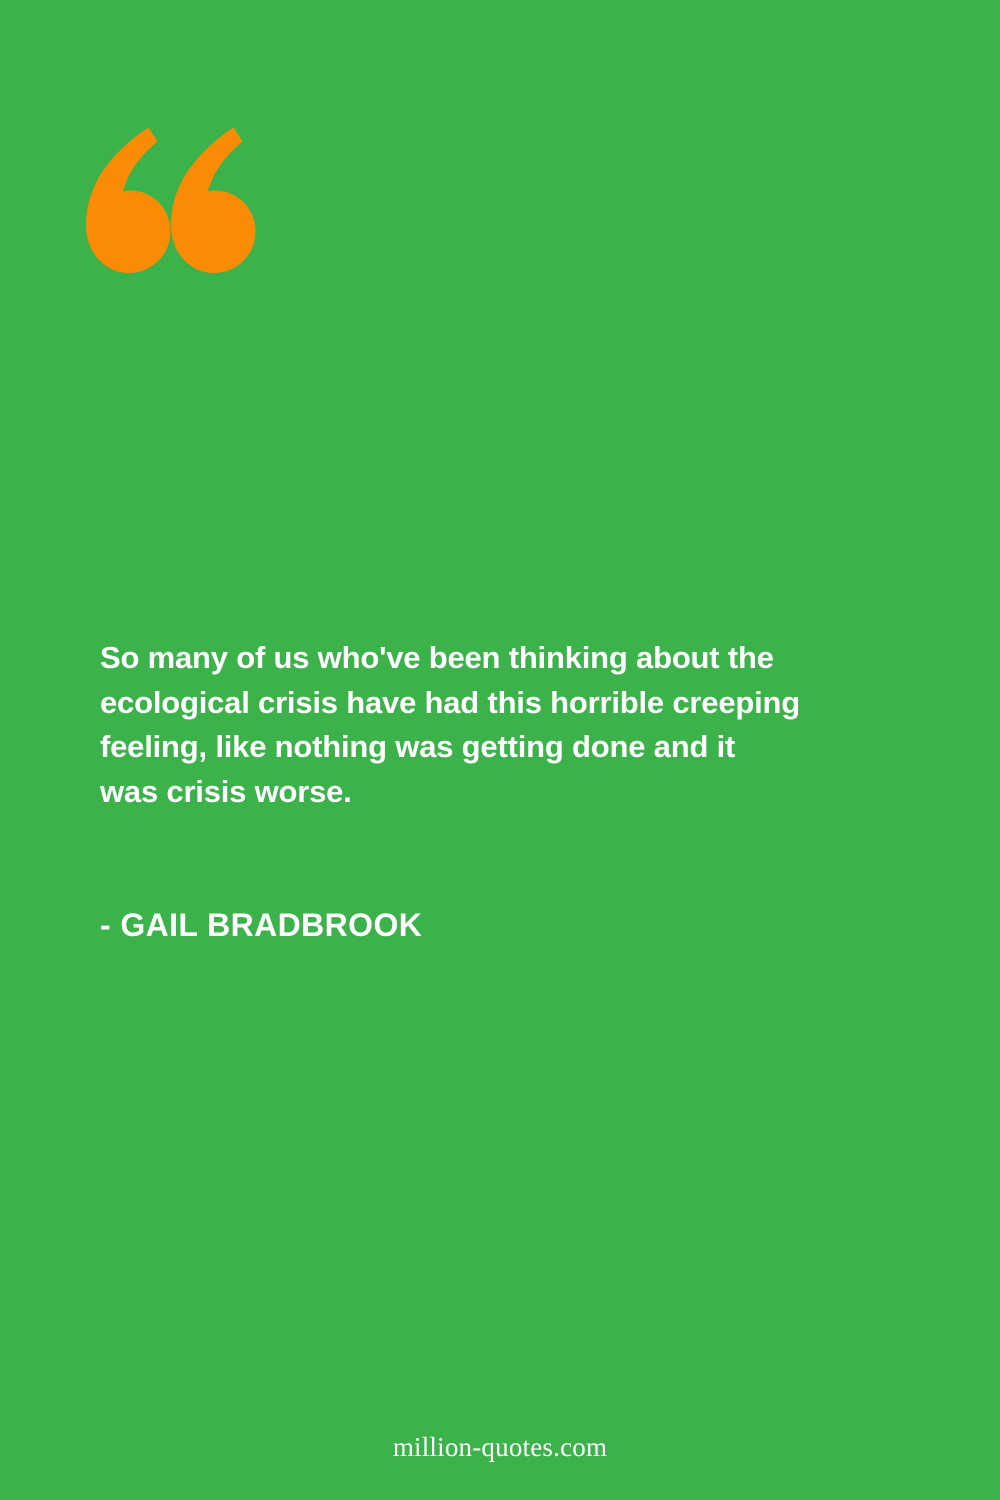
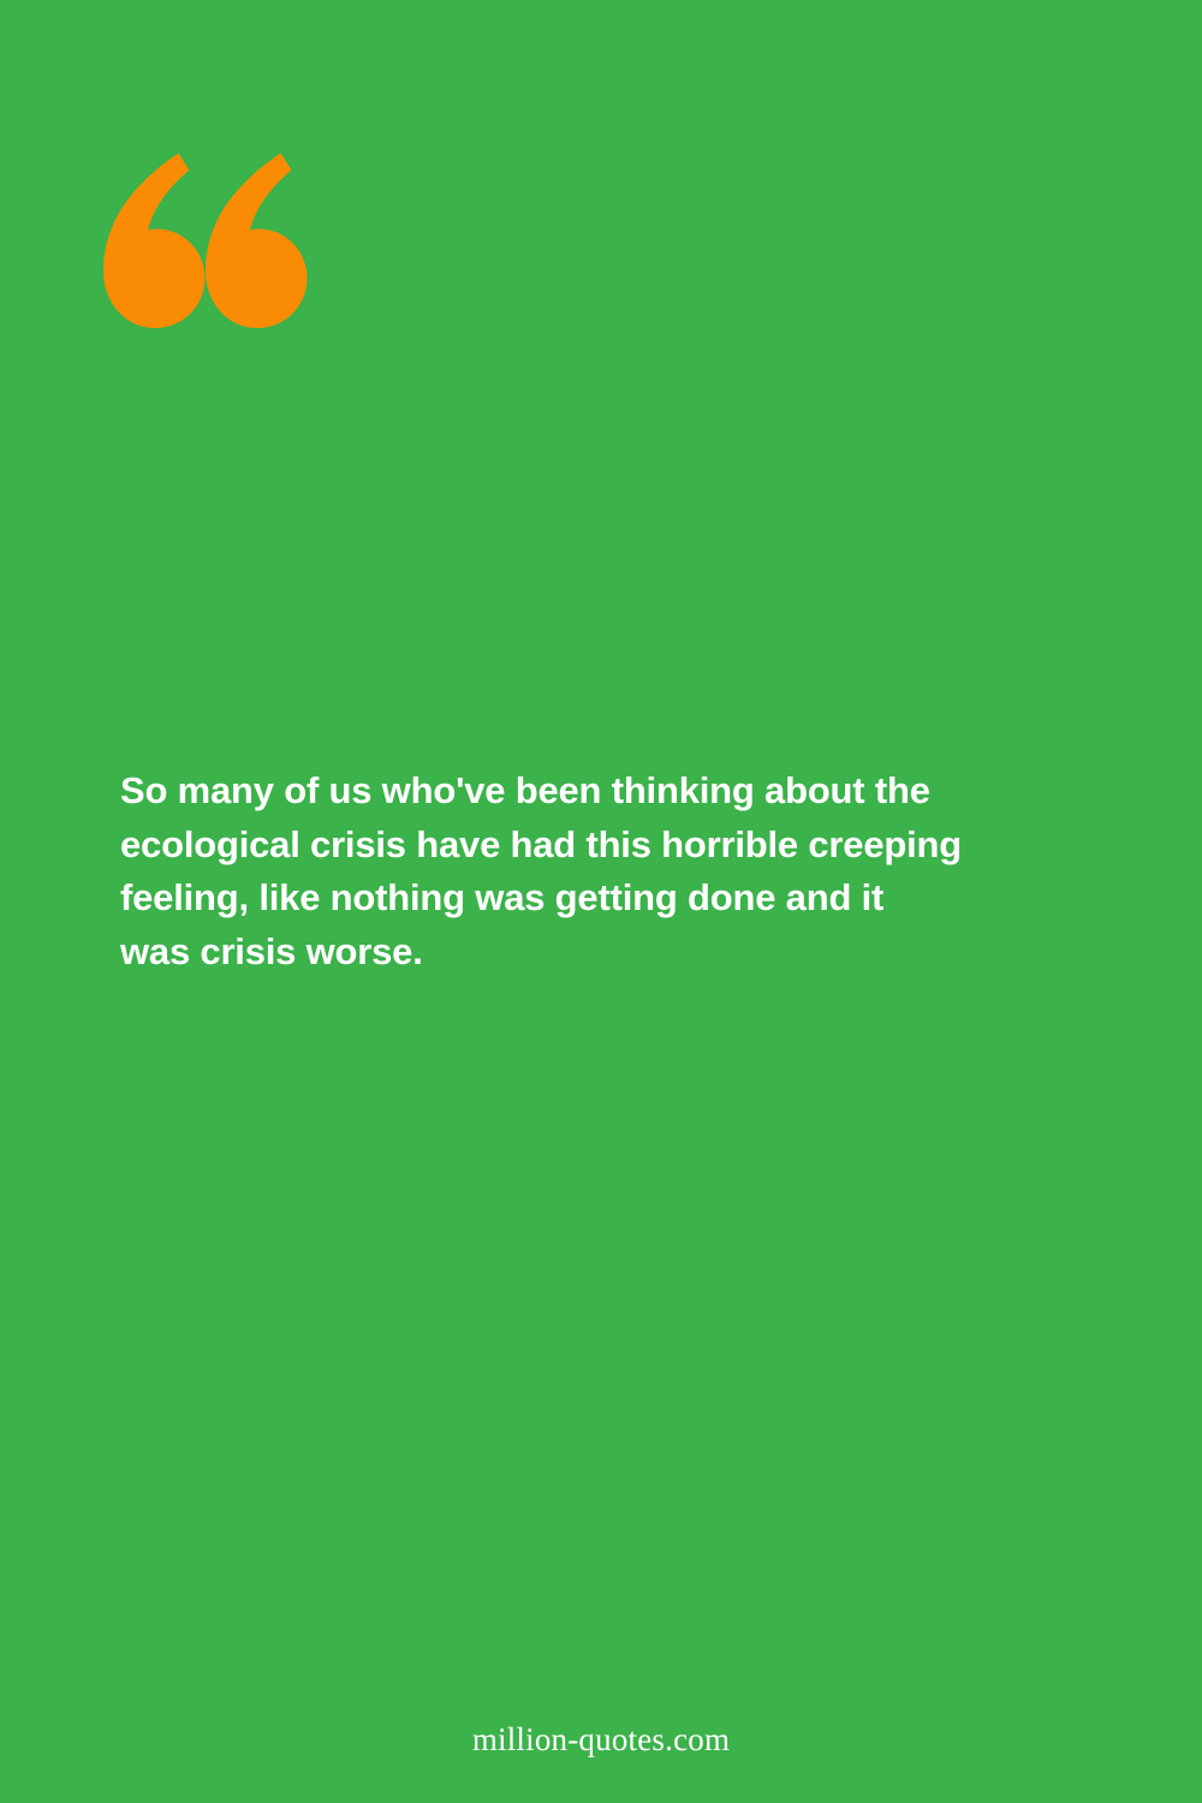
  So many of us who've been thinking about the ecological crisis have had this horrible creeping feeling, like nothing was getting done and it was crisis worse.
- - GAIL BRADBROOK
  million-quotes.com
